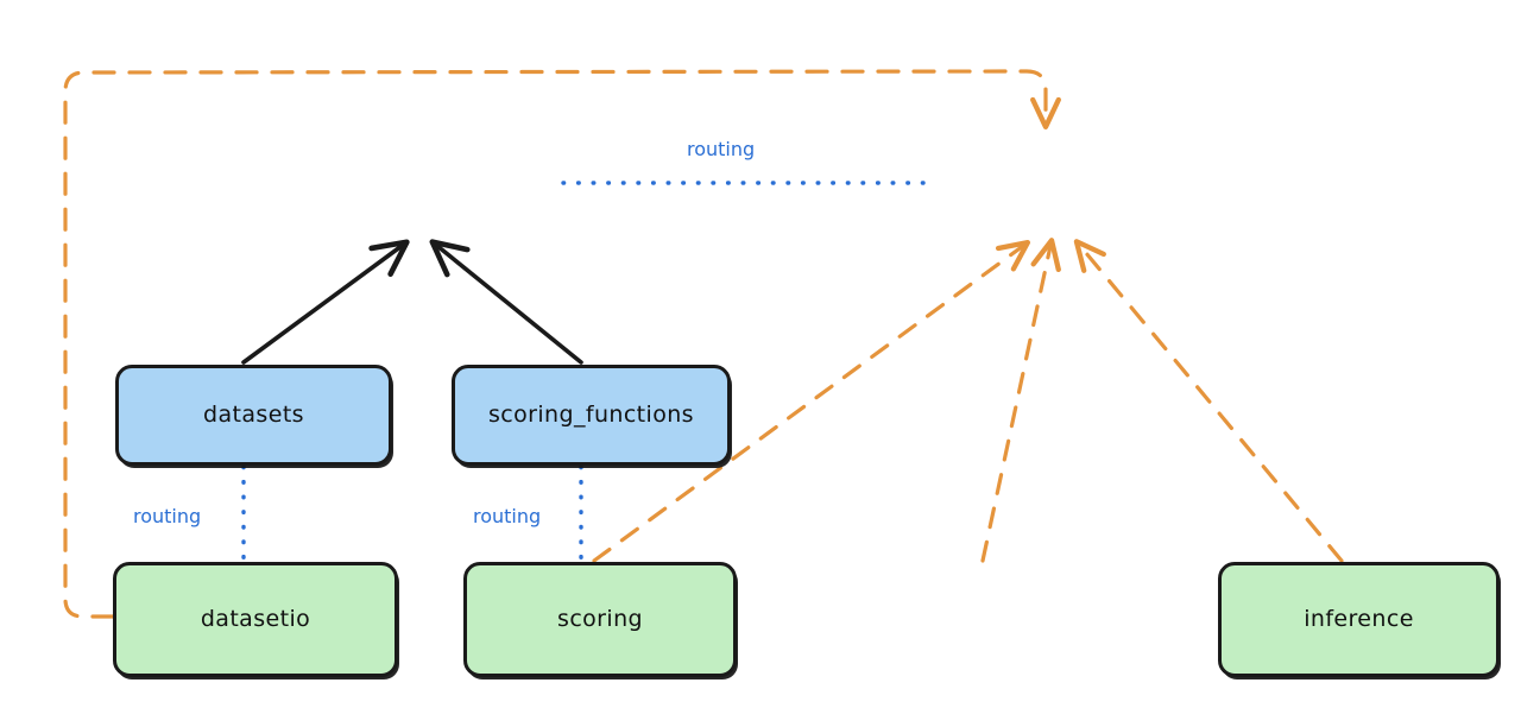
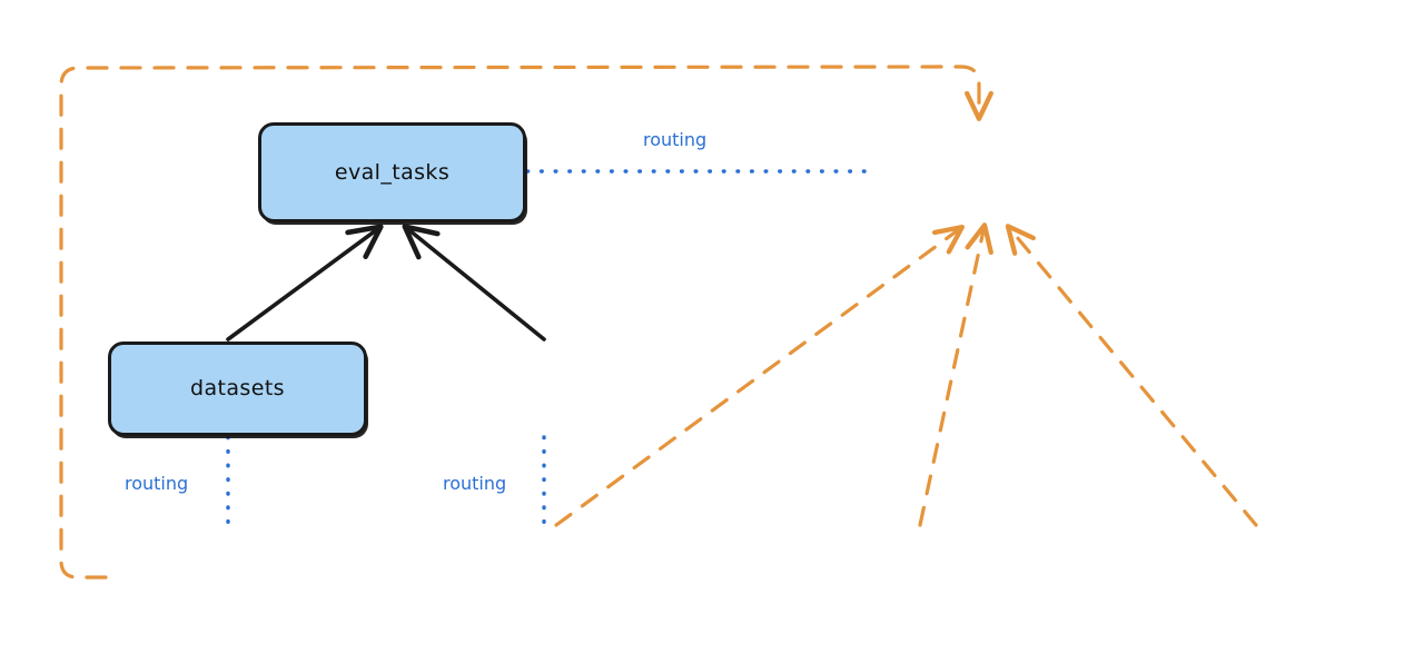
+ eval_tasks
  datasets
- scoring_functions
- datasetio
- scoring
- inference
  routing
  routing
  routing
